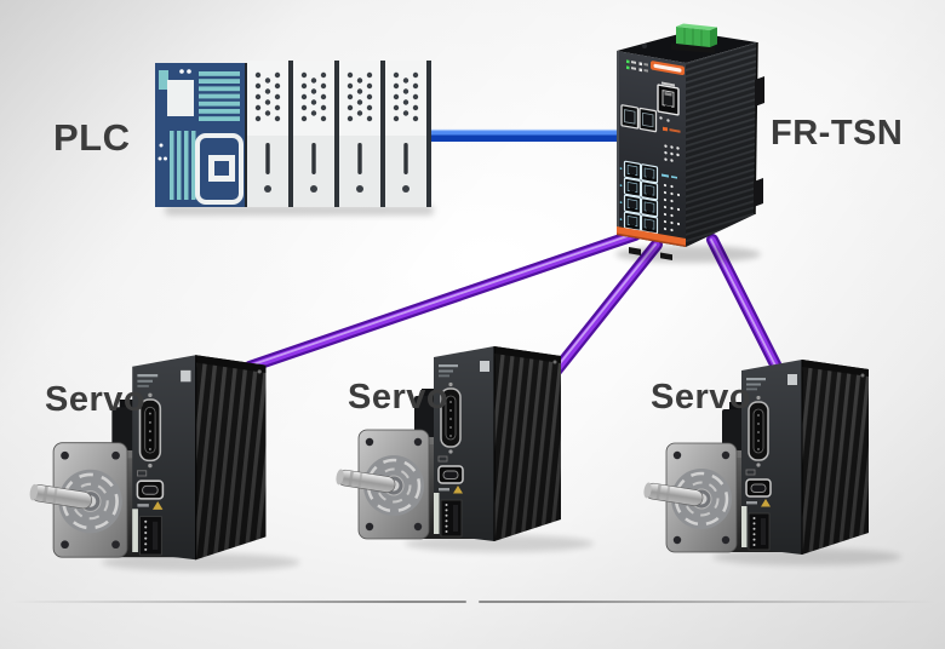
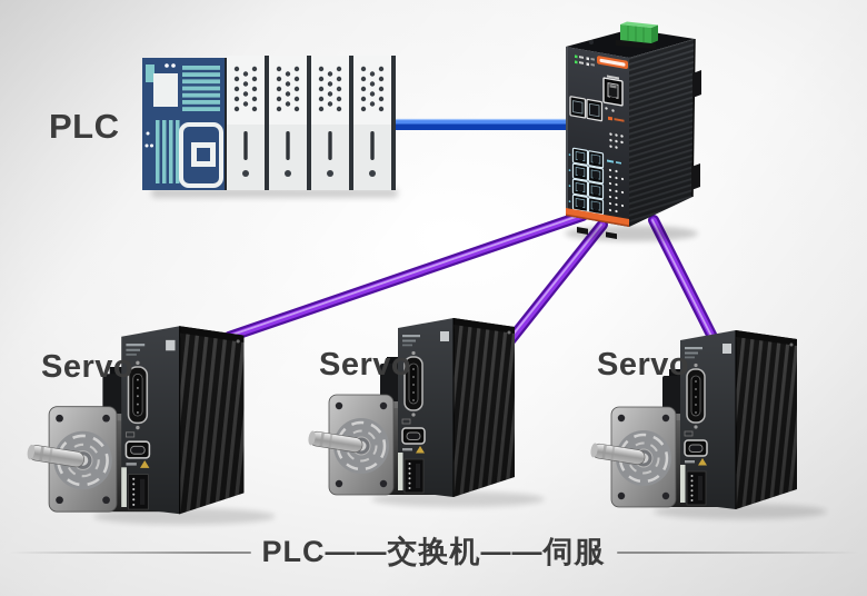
  PLC
- FR-TSN
  Servo
  Servo
  Servo
+ PLC——交换机——伺服
